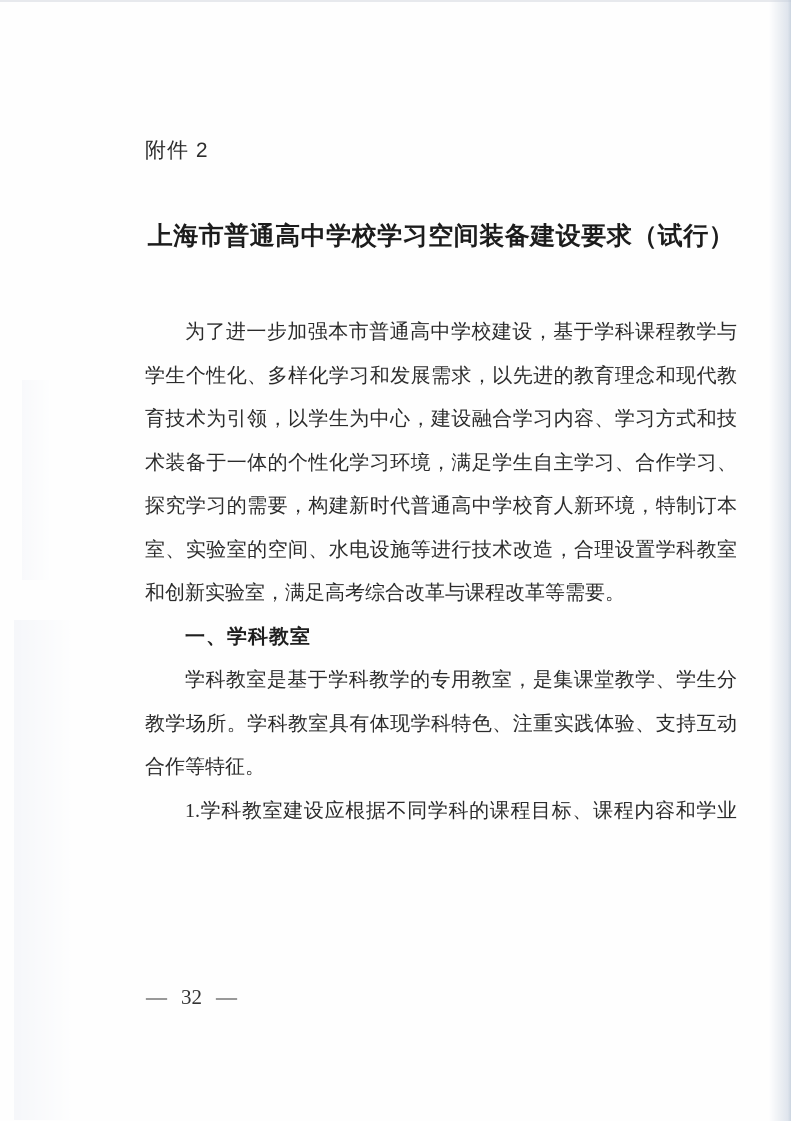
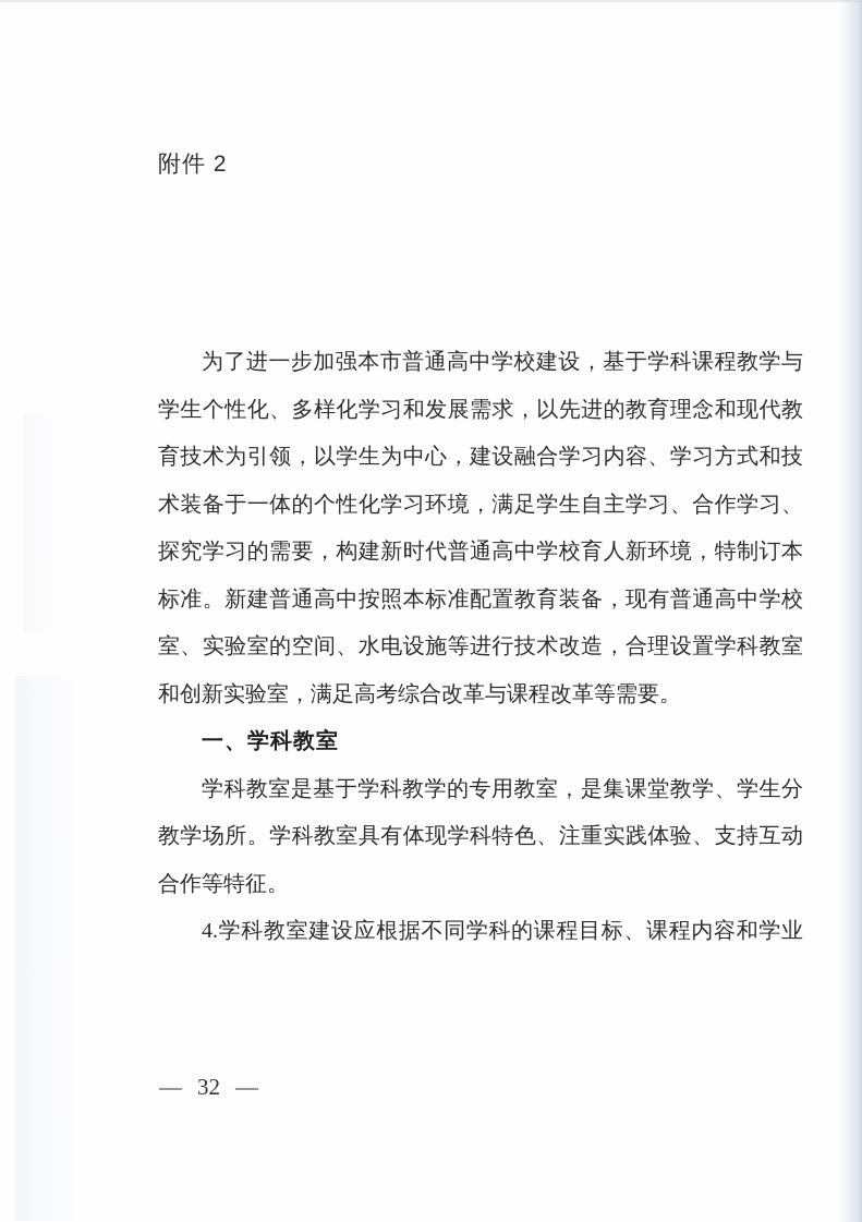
  附件 2
- 上海市普通高中学校学习空间装备建设要求（试行）
  为了进一步加强本市普通高中学校建设，基于学科课程教学与
  学生个性化、多样化学习和发展需求，以先进的教育理念和现代教
  育技术为引领，以学生为中心，建设融合学习内容、学习方式和技
  术装备于一体的个性化学习环境，满足学生自主学习、合作学习、
  探究学习的需要，构建新时代普通高中学校育人新环境，特制订本
+ 标准。新建普通高中按照本标准配置教育装备，现有普通高中学校
  室、实验室的空间、水电设施等进行技术改造，合理设置学科教室
  和创新实验室，满足高考综合改革与课程改革等需要。
  一、学科教室
  学科教室是基于学科教学的专用教室，是集课堂教学、学生分
  教学场所。学科教室具有体现学科特色、注重实践体验、支持互动
  合作等特征。
- 1.学科教室建设应根据不同学科的课程目标、课程内容和学业
+ 4.学科教室建设应根据不同学科的课程目标、课程内容和学业
  — 32 —
